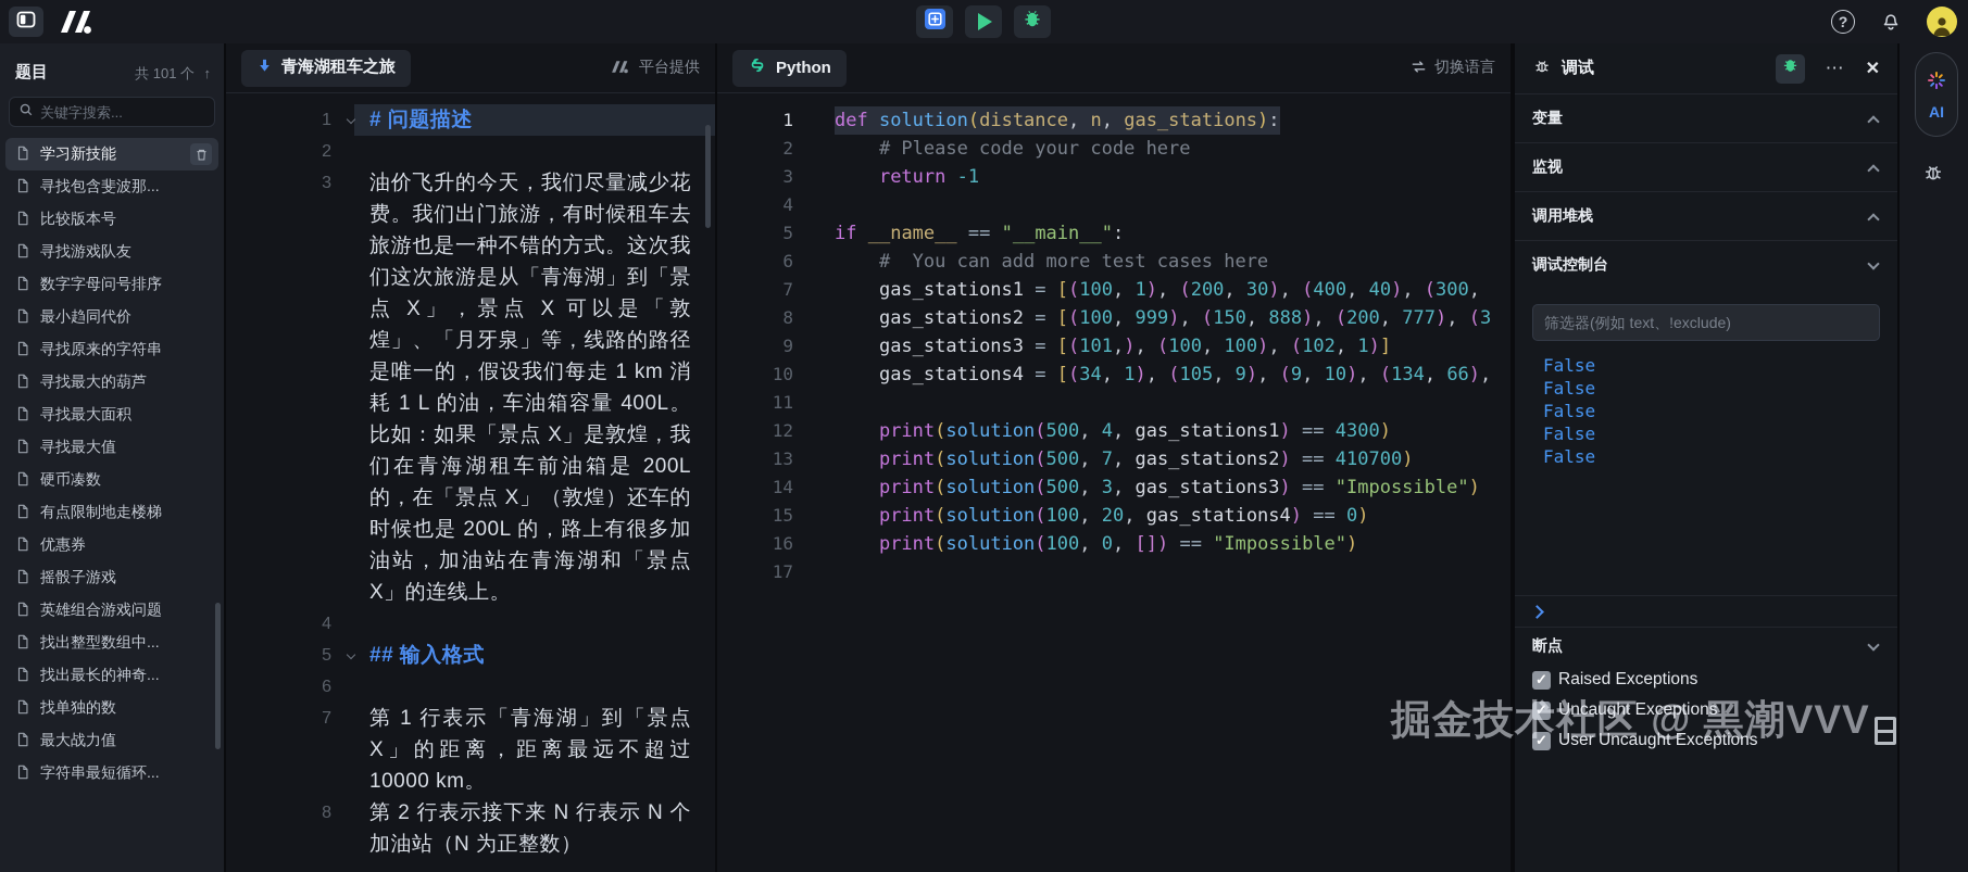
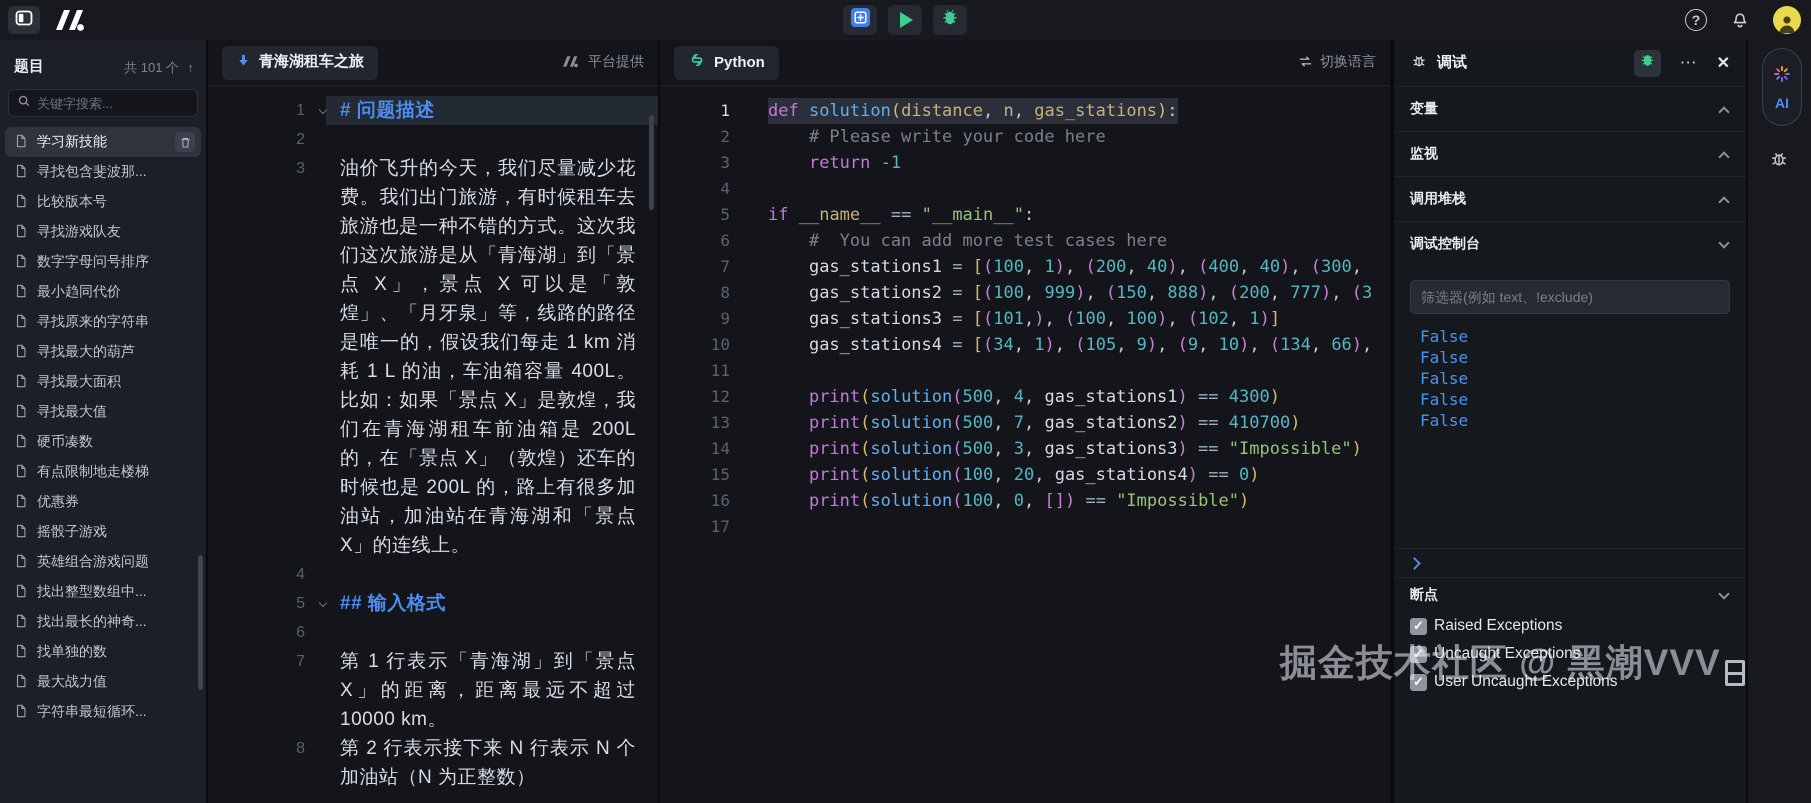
  ?
  题目
  共 101 个 ↑
  关键字搜索...
  学习新技能
  寻找包含斐波那...
  比较版本号
  寻找游戏队友
  数字字母问号排序
  最小趋同代价
  寻找原来的字符串
  寻找最大的葫芦
  寻找最大面积
  寻找最大值
  硬币凑数
  有点限制地走楼梯
  优惠券
  摇骰子游戏
  英雄组合游戏问题
  找出整型数组中...
  找出最长的神奇...
  找单独的数
  最大战力值
  字符串最短循环...
  青海湖租车之旅
  平台提供
  1
  # 问题描述
  2
  3
  油价飞升的今天，我们尽量减少花费。我们出门旅游，有时候租车去旅游也是一种不错的方式。这次我们这次旅游是从「青海湖」到「景点 X」，景点 X 可以是「敦煌」、「月牙泉」等，线路的路径是唯一的，假设我们每走 1 km 消耗 1 L 的油，车油箱容量 400L。比如：如果「景点 X」是敦煌，我们在青海湖租车前油箱是 200L 的，在「景点 X」（敦煌）还车的时候也是 200L 的，路上有很多加油站，加油站在青海湖和「景点 X」的连线上。
  4
  5
  ## 输入格式
  6
  7
  第 1 行表示「青海湖」到「景点 X」的距离，距离最远不超过 10000 km。
  8
  第 2 行表示接下来 N 行表示 N 个加油站（N 为正整数）
  Python
  切换语言
  1
  def solution(distance, n, gas_stations):
  2
- # Please code your code here
+ # Please write your code here
  3
  return -1
  4
  5
  if __name__ == "__main__":
  6
  # You can add more test cases here
  7
- gas_stations1 = [(100, 1), (200, 30), (400, 40), (300,
+ gas_stations1 = [(100, 1), (200, 40), (400, 40), (300,
  8
  gas_stations2 = [(100, 999), (150, 888), (200, 777), (3
  9
  gas_stations3 = [(101,), (100, 100), (102, 1)]
  10
  gas_stations4 = [(34, 1), (105, 9), (9, 10), (134, 66),
  11
  12
  print(solution(500, 4, gas_stations1) == 4300)
  13
  print(solution(500, 7, gas_stations2) == 410700)
  14
  print(solution(500, 3, gas_stations3) == "Impossible")
  15
  print(solution(100, 20, gas_stations4) == 0)
  16
  print(solution(100, 0, []) == "Impossible")
  17
  调试
  ⋯
  ✕
  变量
  监视
  调用堆栈
  调试控制台
  筛选器(例如 text、!exclude)
  False
  False
  False
  False
  False
  断点
  ✓
  Raised Exceptions
  ✓
  Uncaught Exceptions
  ✓
  User Uncaught Exceptions
  AI
  掘金技术社区 @ 黑潮VVV
